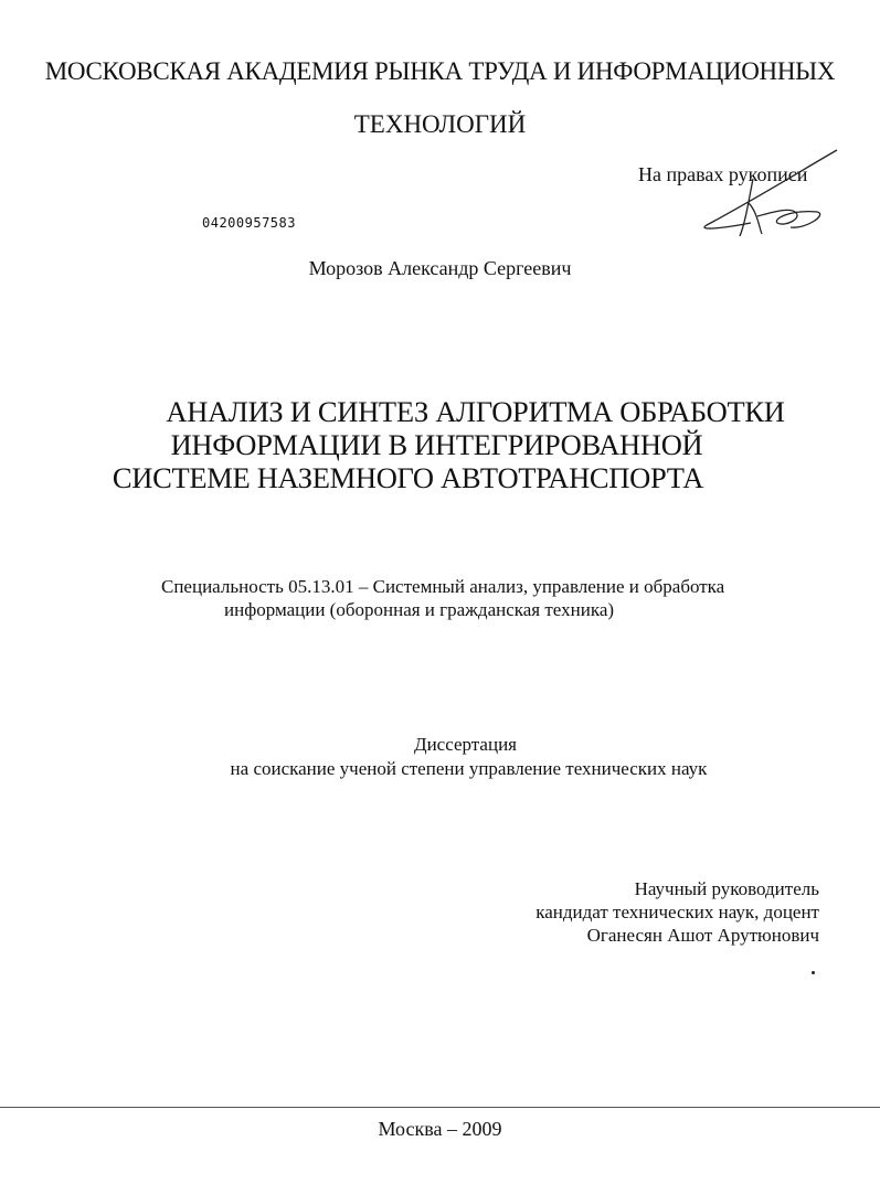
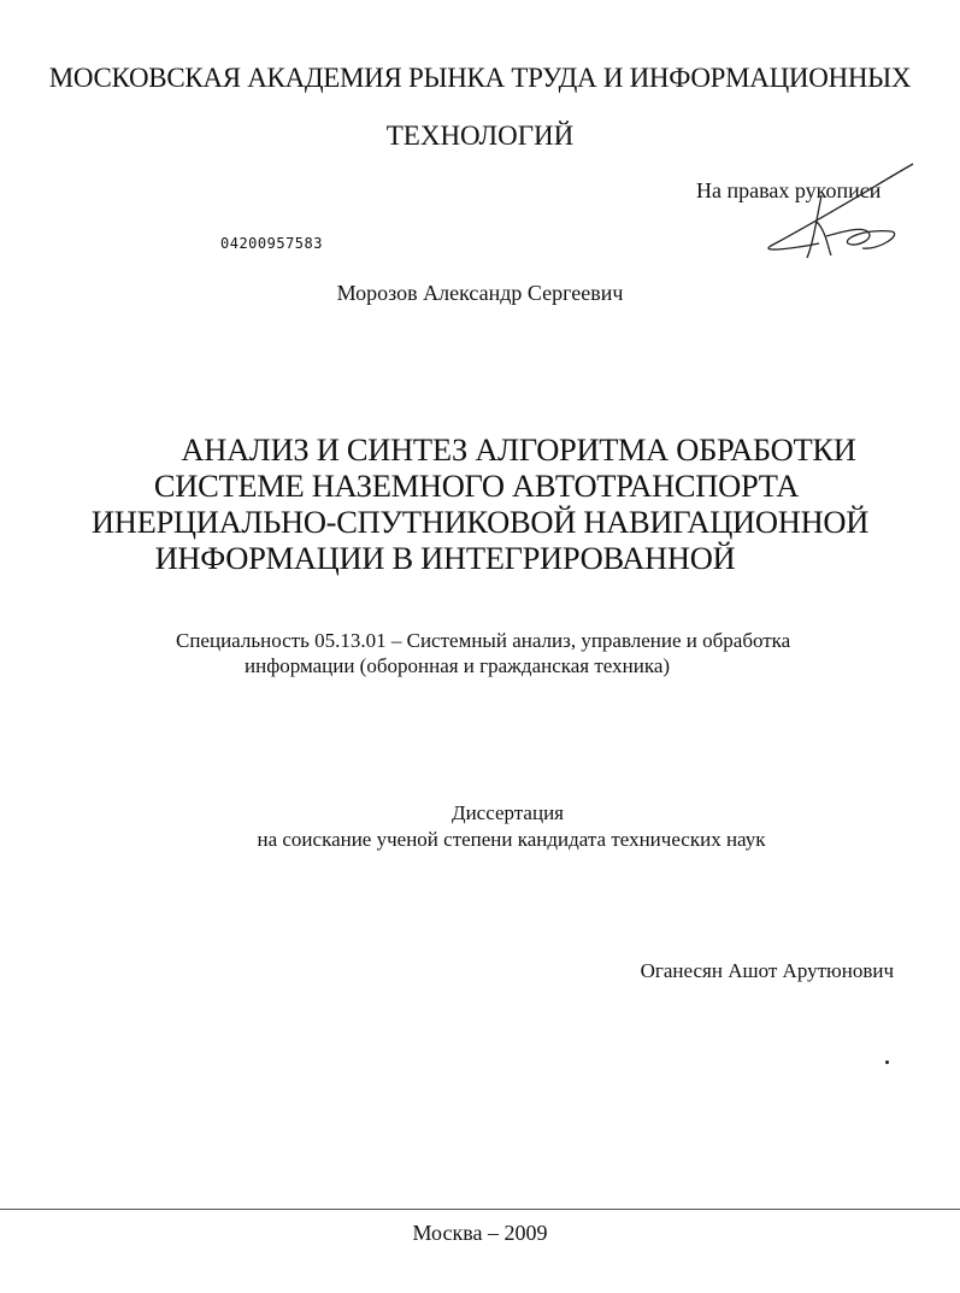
  МОСКОВСКАЯ АКАДЕМИЯ РЫНКА ТРУДА И ИНФОРМАЦИОННЫХ
  ТЕХНОЛОГИЙ
  На правах рукописи
  04200957583
  Морозов Александр Сергеевич
  АНАЛИЗ И СИНТЕЗ АЛГОРИТМА ОБРАБОТКИ
- ИНФОРМАЦИИ В ИНТЕГРИРОВАННОЙ
+ СИСТЕМЕ НАЗЕМНОГО АВТОТРАНСПОРТА
+ ИНЕРЦИАЛЬНО-СПУТНИКОВОЙ НАВИГАЦИОННОЙ
- СИСТЕМЕ НАЗЕМНОГО АВТОТРАНСПОРТА
+ ИНФОРМАЦИИ В ИНТЕГРИРОВАННОЙ
  Специальность 05.13.01 – Системный анализ, управление и обработка
  информации (оборонная и гражданская техника)
  Диссертация
- на соискание ученой степени управление технических наук
+ на соискание ученой степени кандидата технических наук
- Научный руководитель
- кандидат технических наук, доцент
  Оганесян Ашот Арутюнович
  Москва – 2009
